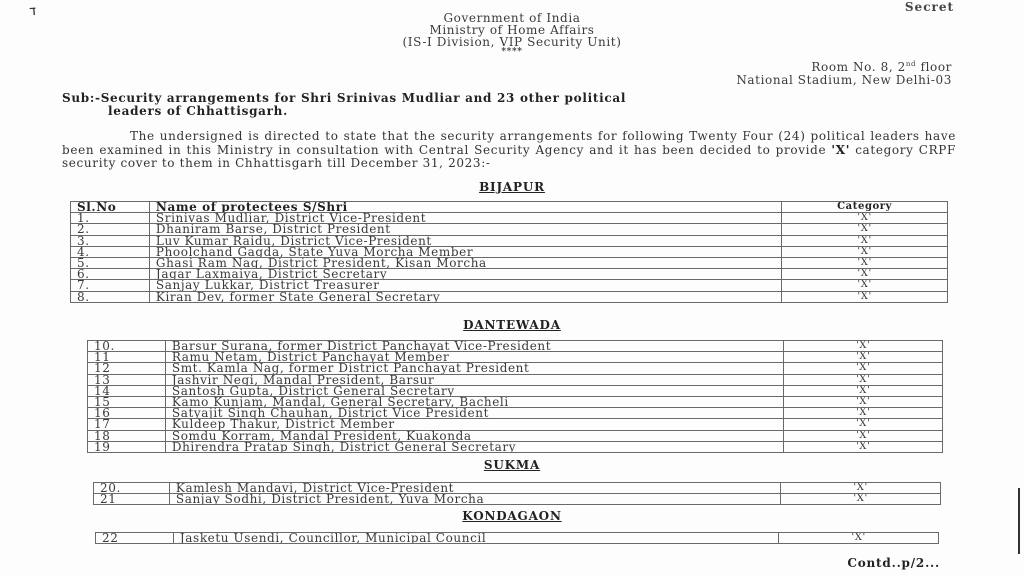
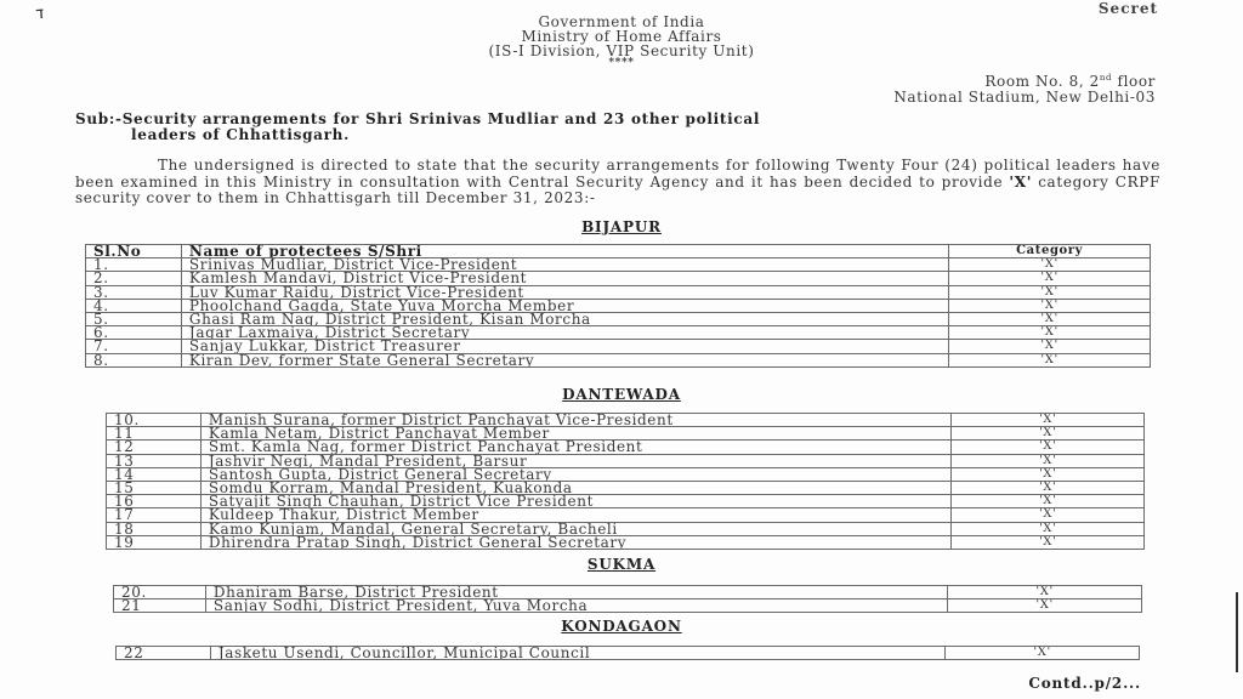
  Secret
  Government of India
  Ministry of Home Affairs
  (IS-I Division, VIP Security Unit)
  ****
  Room No. 8, 2nd floor
  National Stadium, New Delhi-03
  Sub:-Security arrangements for Shri Srinivas Mudliar and 23 other political
  leaders of Chhattisgarh.
  The undersigned is directed to state that the security arrangements for following Twenty Four (24) political leaders have been examined in this Ministry in consultation with Central Security Agency and it has been decided to provide 'X' category CRPF security cover to them in Chhattisgarh till December 31, 2023:-
  BIJAPUR
  Sl.No	Name of protectees S/Shri	Category
  1.	Srinivas Mudliar, District Vice-President	'X'
- 2.	Dhaniram Barse, District President	'X'
+ 2.	Kamlesh Mandavi, District Vice-President	'X'
  3.	Luv Kumar Raidu, District Vice-President	'X'
  4.	Phoolchand Gagda, State Yuva Morcha Member	'X'
  5.	Ghasi Ram Nag, District President, Kisan Morcha	'X'
  6.	Jagar Laxmaiya, District Secretary	'X'
  7.	Sanjay Lukkar, District Treasurer	'X'
  8.	Kiran Dev, former State General Secretary	'X'
  DANTEWADA
- 10.	Barsur Surana, former District Panchayat Vice-President	'X'
+ 10.	Manish Surana, former District Panchayat Vice-President	'X'
- 11	Ramu Netam, District Panchayat Member	'X'
+ 11	Kamla Netam, District Panchayat Member	'X'
  12	Smt. Kamla Nag, former District Panchayat President	'X'
  13	Jashvir Negi, Mandal President, Barsur	'X'
  14	Santosh Gupta, District General Secretary	'X'
- 15	Kamo Kunjam, Mandal, General Secretary, Bacheli	'X'
+ 15	Somdu Korram, Mandal President, Kuakonda	'X'
  16	Satyajit Singh Chauhan, District Vice President	'X'
  17	Kuldeep Thakur, District Member	'X'
- 18	Somdu Korram, Mandal President, Kuakonda	'X'
+ 18	Kamo Kunjam, Mandal, General Secretary, Bacheli	'X'
  19	Dhirendra Pratap Singh, District General Secretary	'X'
  SUKMA
- 20.	Kamlesh Mandavi, District Vice-President	'X'
+ 20.	Dhaniram Barse, District President	'X'
  21	Sanjay Sodhi, District President, Yuva Morcha	'X'
  KONDAGAON
  22	Jasketu Usendi, Councillor, Municipal Council	'X'
  Contd..p/2...
